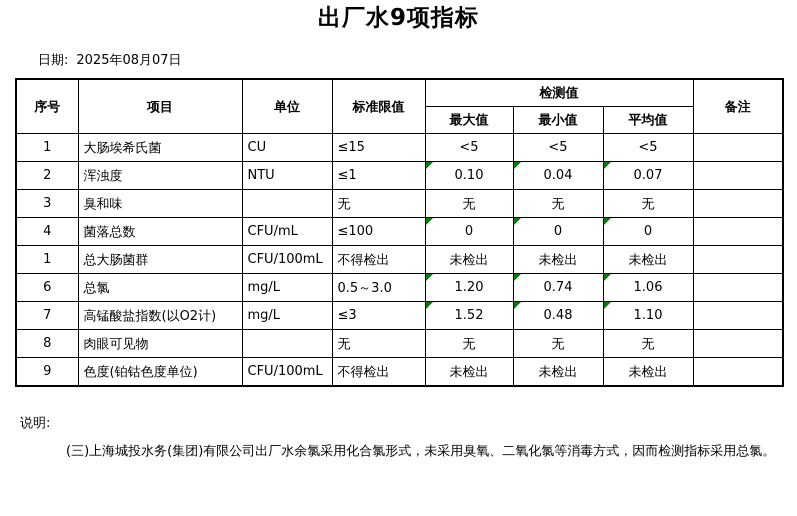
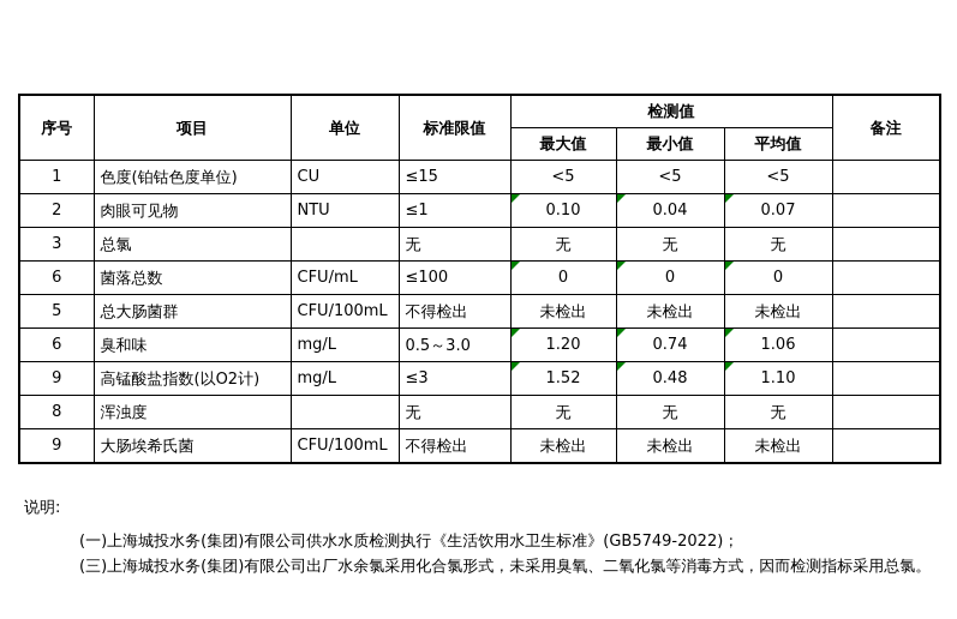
- 出厂水9项指标
- 日期: 2025年08月07日
  序号	项目	单位	标准限值	检测值	备注
  最大值	最小值	平均值
- 1	大肠埃希氏菌	CU	≤15	<5	<5	<5
+ 1	色度(铂钴色度单位)	CU	≤15	<5	<5	<5
- 2	浑浊度	NTU	≤1	0.10	0.04	0.07
+ 2	肉眼可见物	NTU	≤1	0.10	0.04	0.07
- 3	臭和味		无	无	无	无
+ 3	总氯		无	无	无	无
- 4	菌落总数	CFU/mL	≤100	0	0	0
+ 6	菌落总数	CFU/mL	≤100	0	0	0
- 1	总大肠菌群	CFU/100mL	不得检出	未检出	未检出	未检出
+ 5	总大肠菌群	CFU/100mL	不得检出	未检出	未检出	未检出
- 6	总氯	mg/L	0.5～3.0	1.20	0.74	1.06
+ 6	臭和味	mg/L	0.5～3.0	1.20	0.74	1.06
- 7	高锰酸盐指数(以O2计)	mg/L	≤3	1.52	0.48	1.10
+ 9	高锰酸盐指数(以O2计)	mg/L	≤3	1.52	0.48	1.10
- 8	肉眼可见物		无	无	无	无
+ 8	浑浊度		无	无	无	无
- 9	色度(铂钴色度单位)	CFU/100mL	不得检出	未检出	未检出	未检出
+ 9	大肠埃希氏菌	CFU/100mL	不得检出	未检出	未检出	未检出
  说明:
+ (一)上海城投水务(集团)有限公司供水水质检测执行《生活饮用水卫生标准》(GB5749-2022)；
  (三)上海城投水务(集团)有限公司出厂水余氯采用化合氯形式，未采用臭氧、二氧化氯等消毒方式，因而检测指标采用总氯。
